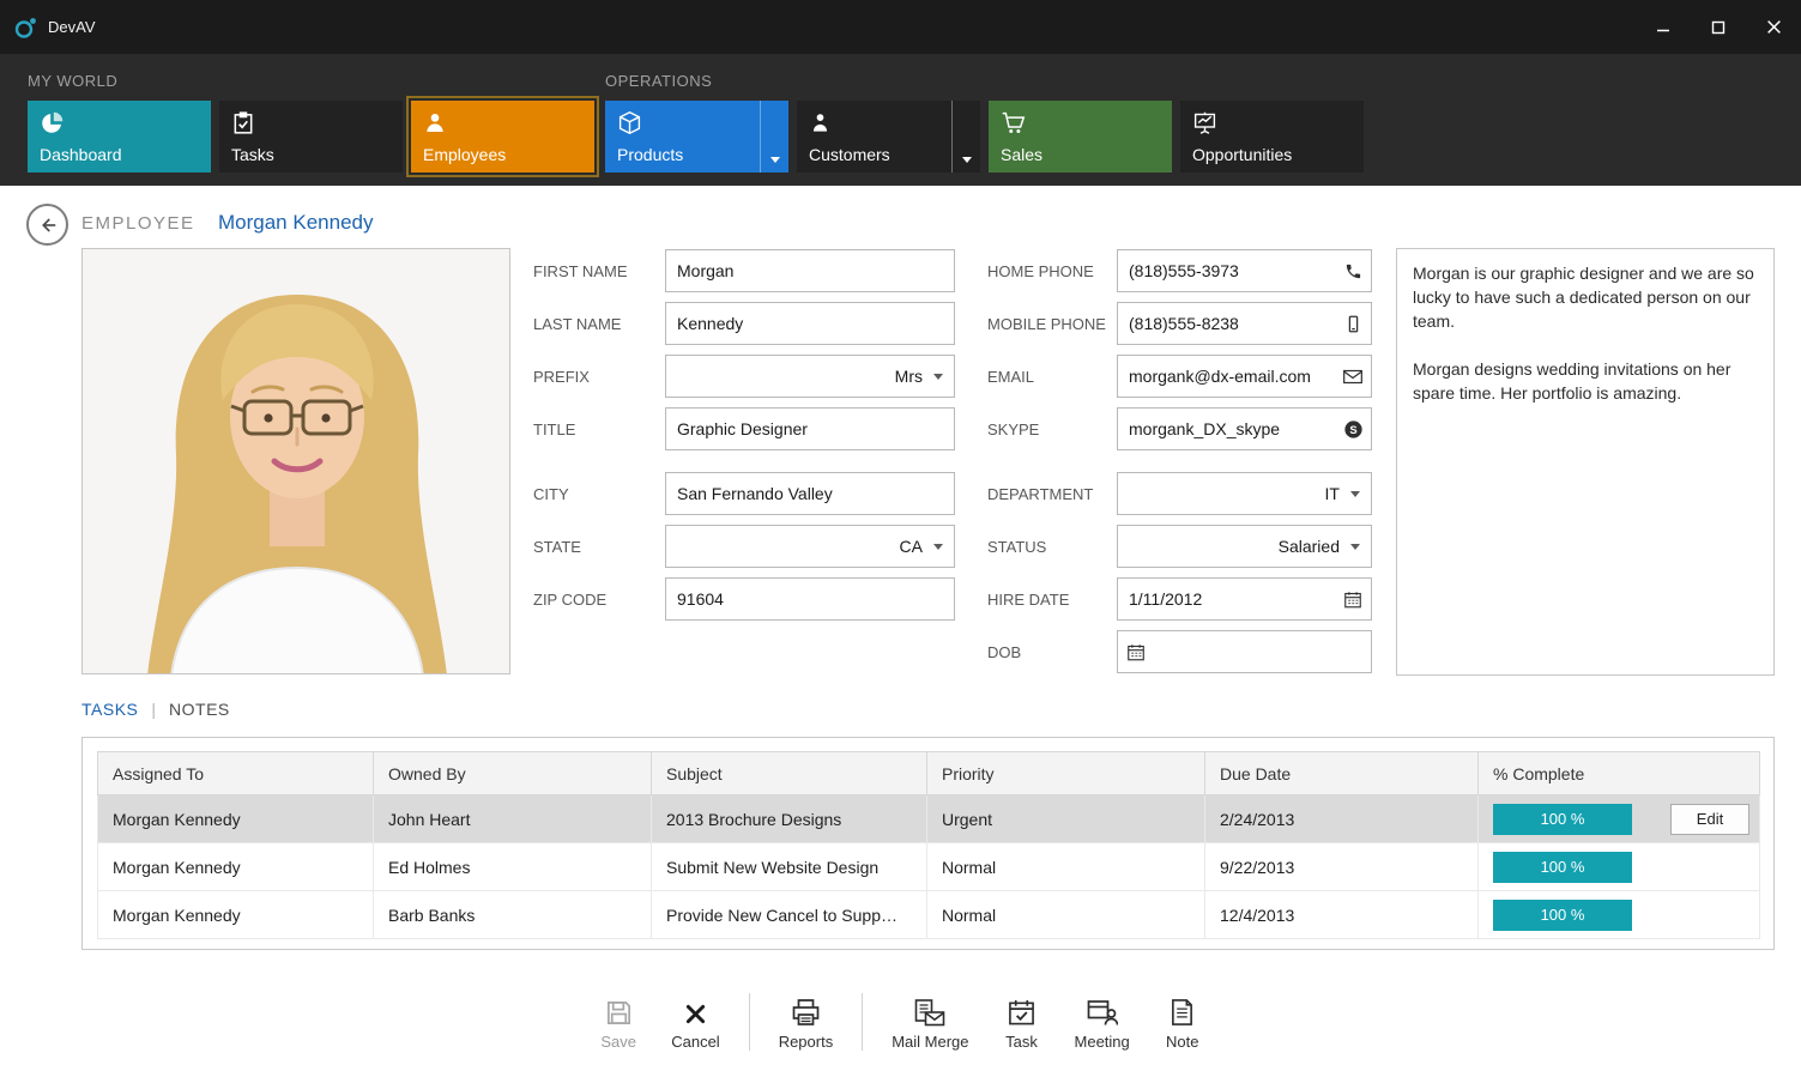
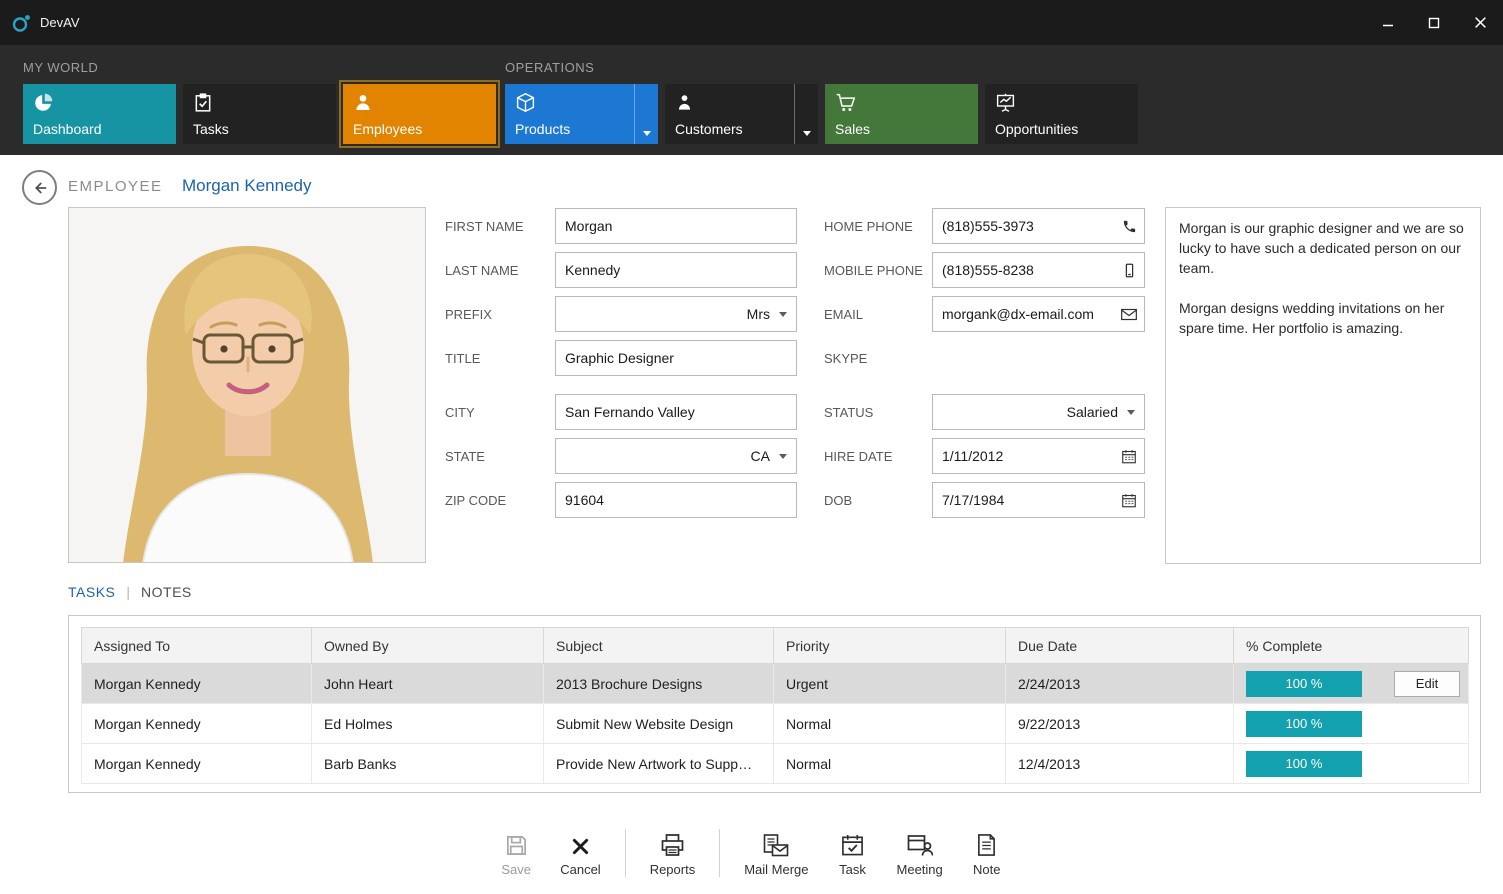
  DevAV
  MY WORLD
  Dashboard
  Tasks
  Employees
  OPERATIONS
  Products
  Customers
  Sales
  Opportunities
  EMPLOYEE
  Morgan Kennedy
  FIRST NAME
  Morgan
  LAST NAME
  Kennedy
  PREFIX
  Mrs
  TITLE
  Graphic Designer
  CITY
  San Fernando Valley
  STATE
  CA
  ZIP CODE
  91604
  HOME PHONE
  (818)555-3973
  MOBILE PHONE
  (818)555-8238
  EMAIL
  morgank@dx-email.com
  SKYPE
- morgank_DX_skype
- S
- DEPARTMENT
- IT
  STATUS
  Salaried
  HIRE DATE
  1/11/2012
  DOB
+ 7/17/1984
  Morgan is our graphic designer and we are so lucky to have such a dedicated person on our team.
  Morgan designs wedding invitations on her spare time. Her portfolio is amazing.
  TASKS
  |
  NOTES
  Assigned To	Owned By	Subject	Priority	Due Date	% Complete
  Morgan Kennedy	John Heart	2013 Brochure Designs	Urgent	2/24/2013	100 % Edit
  Morgan Kennedy	Ed Holmes	Submit New Website Design	Normal	9/22/2013	100 %
- Morgan Kennedy	Barb Banks	Provide New Cancel to Supp…	Normal	12/4/2013	100 %
+ Morgan Kennedy	Barb Banks	Provide New Artwork to Supp…	Normal	12/4/2013	100 %
  Save
  Cancel
  Reports
  Mail Merge
  Task
  Meeting
  Note
